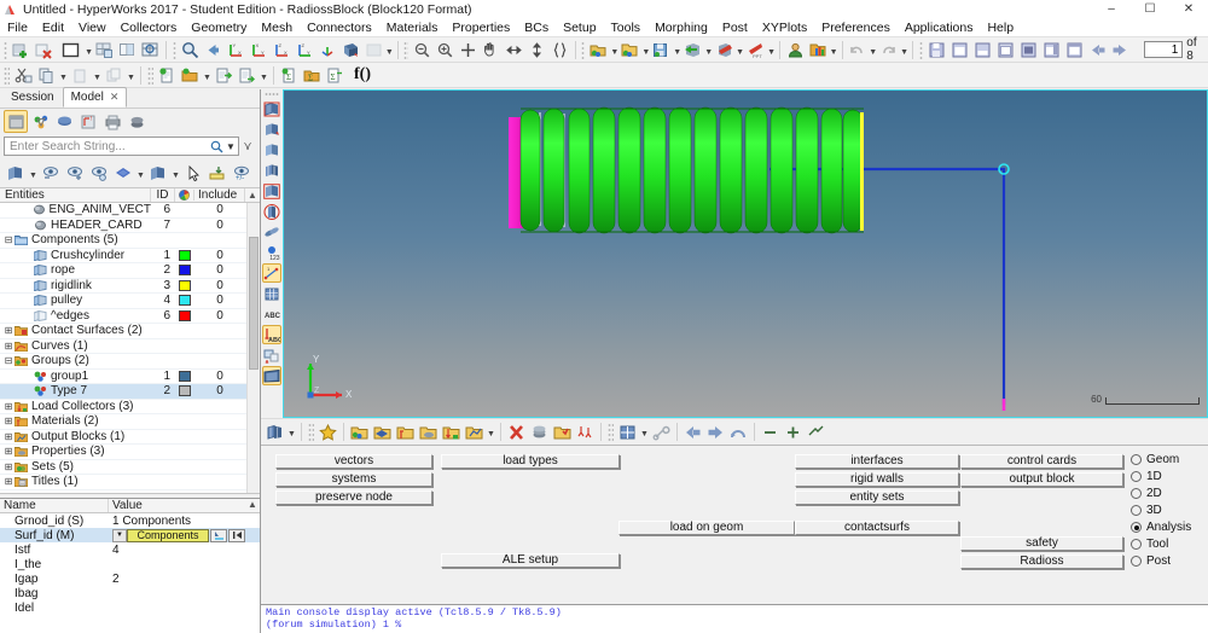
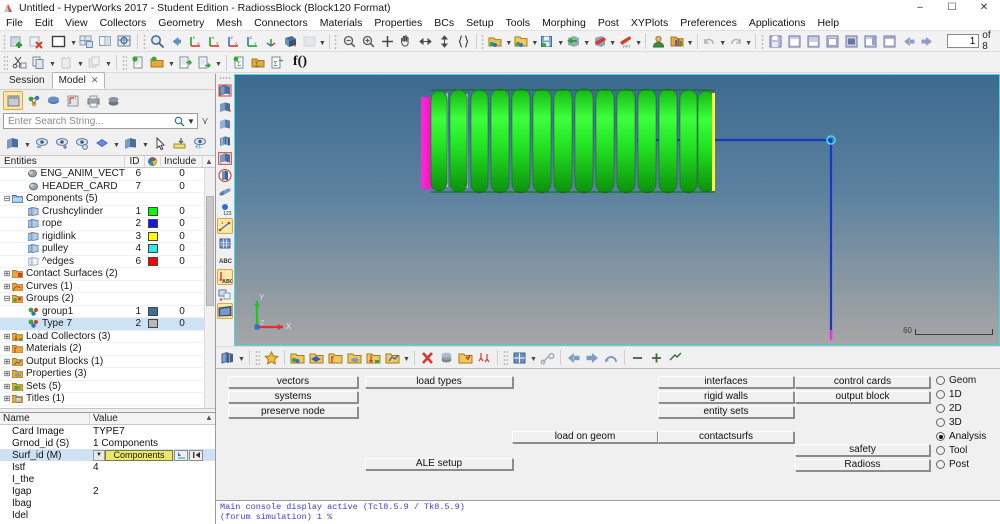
  Untitled - HyperWorks 2017 - Student Edition - RadiossBlock (Block120 Format)
  –
  ☐
  ✕
  File
  Edit
  View
  Collectors
  Geometry
  Mesh
  Connectors
  Materials
  Properties
  BCs
  Setup
  Tools
  Morphing
  Post
  XYPlots
  Preferences
  Applications
  Help
  1
  of 8
  Σ
  Σ
  Σ
  f()
  Session
  Model ✕
  Enter Search String...
  ▼
  ⋎
  Entities
  ID
  Include
  ▲
  ENG_ANIM_VECT
  6
  0
  HEADER_CARD
  7
  0
  ⊟
  Components (5)
  Crushcylinder
  1
  0
  rope
  2
  0
  rigidlink
  3
  0
  pulley
  4
  0
  ^edges
  6
  0
  ⊞
  Contact Surfaces (2)
  ⊞
  Curves (1)
  ⊟
  Groups (2)
  group1
  1
  0
  Type 7
  2
  0
  ⊞
  Load Collectors (3)
  ⊞
  Materials (2)
  ⊞
  Output Blocks (1)
  ⊞
  Properties (3)
  ⊞
  Sets (5)
  ⊞
  Titles (1)
  Name
  Value
  ▲
+ Card Image
+ TYPE7
  Grnod_id (S)
  1 Components
  Surf_id (M)
  Components
  Istf
  4
  I_the
  Igap
  2
  Ibag
  Idel
  Y
  X
  60
  vectors
  systems
  preserve node
  load types
  ALE setup
  load on geom
  interfaces
  rigid walls
  entity sets
  contactsurfs
  control cards
  output block
  safety
  Radioss
  Geom
  1D
  2D
  3D
  Analysis
  Tool
  Post
  Main console display active (Tcl8.5.9 / Tk8.5.9)
  (forum simulation) 1 %
